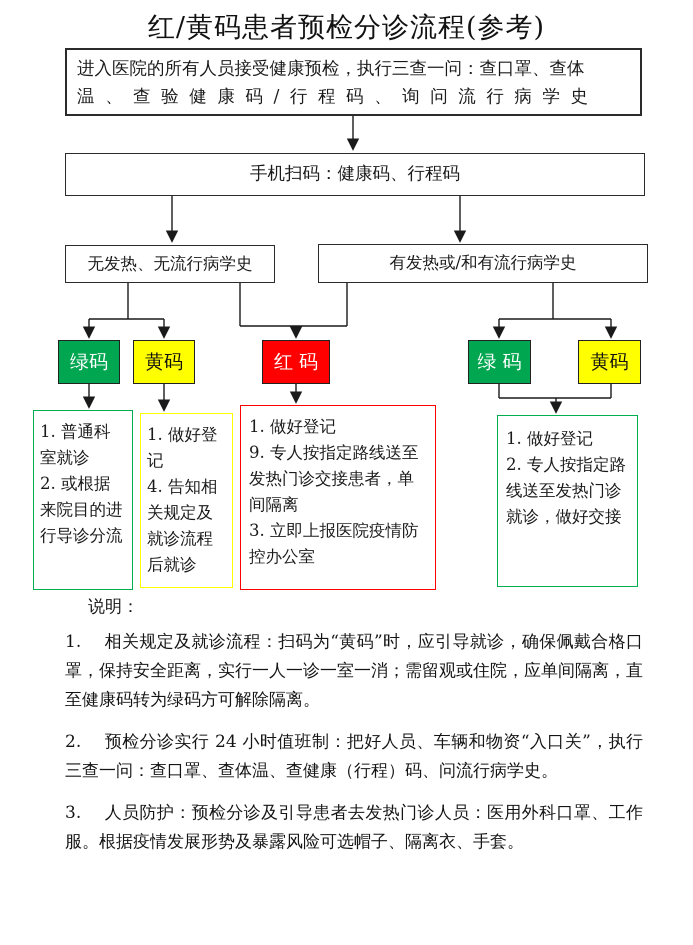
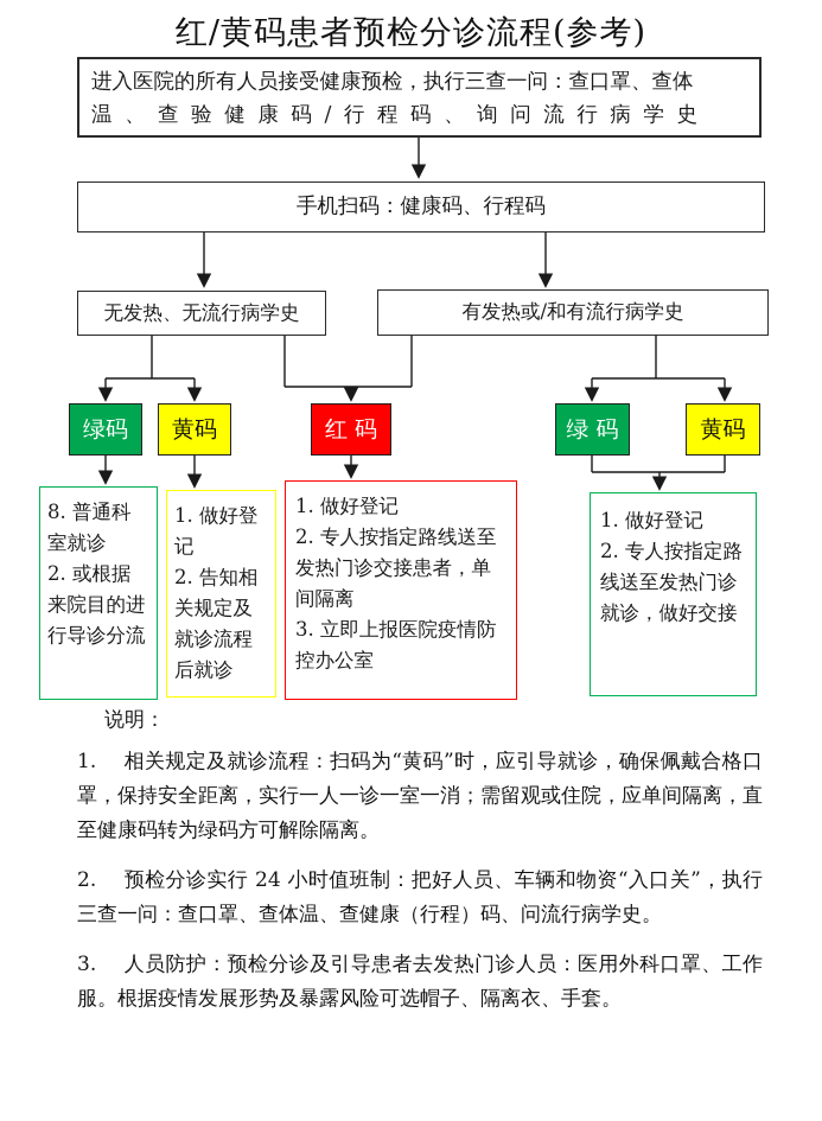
  红/黄码患者预检分诊流程(参考)
  进入医院的所有人员接受健康预检，执行三查一问：查口罩、查体
  温 、 查 验 健 康 码 / 行 程 码 、 询 问 流 行 病 学 史
  手机扫码：健康码、行程码
  无发热、无流行病学史
  有发热或/和有流行病学史
  绿码
  黄码
  红 码
  绿 码
  黄码
- 1. 普通科室就诊
+ 8. 普通科室就诊
  2. 或根据来院目的进行导诊分流
  1. 做好登记
- 4. 告知相关规定及就诊流程后就诊
+ 2. 告知相关规定及就诊流程后就诊
  1. 做好登记
- 9. 专人按指定路线送至发热门诊交接患者，单间隔离
+ 2. 专人按指定路线送至发热门诊交接患者，单间隔离
  3. 立即上报医院疫情防控办公室
  1. 做好登记
  2. 专人按指定路线送至发热门诊就诊，做好交接
  说明：
  1. 相关规定及就诊流程：扫码为“黄码”时，应引导就诊，确保佩戴合格口罩，保持安全距离，实行一人一诊一室一消；需留观或住院，应单间隔离，直至健康码转为绿码方可解除隔离。
  2. 预检分诊实行 24 小时值班制：把好人员、车辆和物资“入口关”，执行三查一问：查口罩、查体温、查健康（行程）码、问流行病学史。
  3. 人员防护：预检分诊及引导患者去发热门诊人员：医用外科口罩、工作服。根据疫情发展形势及暴露风险可选帽子、隔离衣、手套。
